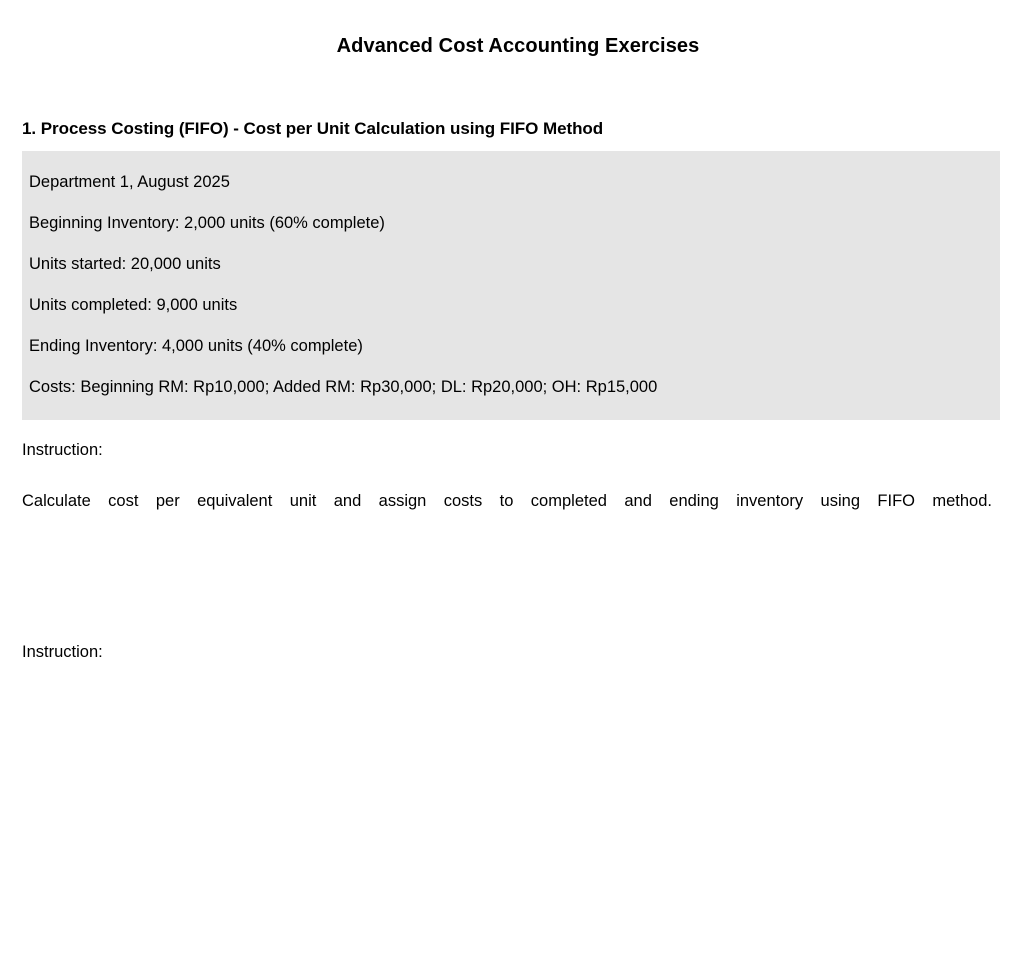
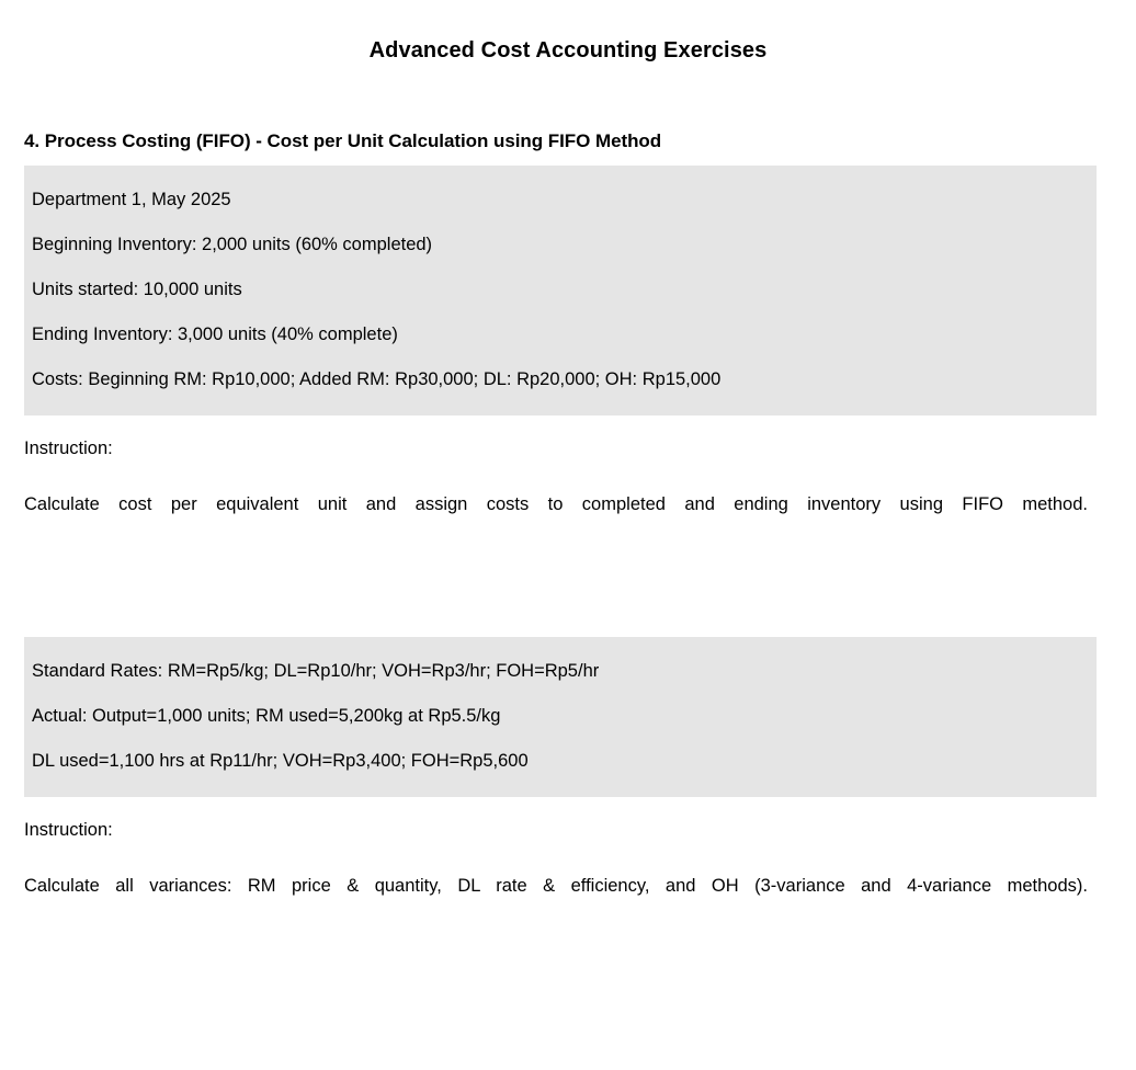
  Advanced Cost Accounting Exercises
- 1. Process Costing (FIFO) - Cost per Unit Calculation using FIFO Method
+ 4. Process Costing (FIFO) - Cost per Unit Calculation using FIFO Method
- Department 1, August 2025
+ Department 1, May 2025
- Beginning Inventory: 2,000 units (60% complete)
+ Beginning Inventory: 2,000 units (60% completed)
- Units started: 20,000 units
+ Units started: 10,000 units
- Units completed: 9,000 units
- Ending Inventory: 4,000 units (40% complete)
+ Ending Inventory: 3,000 units (40% complete)
  Costs: Beginning RM: Rp10,000; Added RM: Rp30,000; DL: Rp20,000; OH: Rp15,000
  Instruction:
  Calculate cost per equivalent unit and assign costs to completed and ending inventory using FIFO method.
+ Standard Rates: RM=Rp5/kg; DL=Rp10/hr; VOH=Rp3/hr; FOH=Rp5/hr
+ Actual: Output=1,000 units; RM used=5,200kg at Rp5.5/kg
+ DL used=1,100 hrs at Rp11/hr; VOH=Rp3,400; FOH=Rp5,600
  Instruction:
+ Calculate all variances: RM price & quantity, DL rate & efficiency, and OH (3-variance and 4-variance methods).
